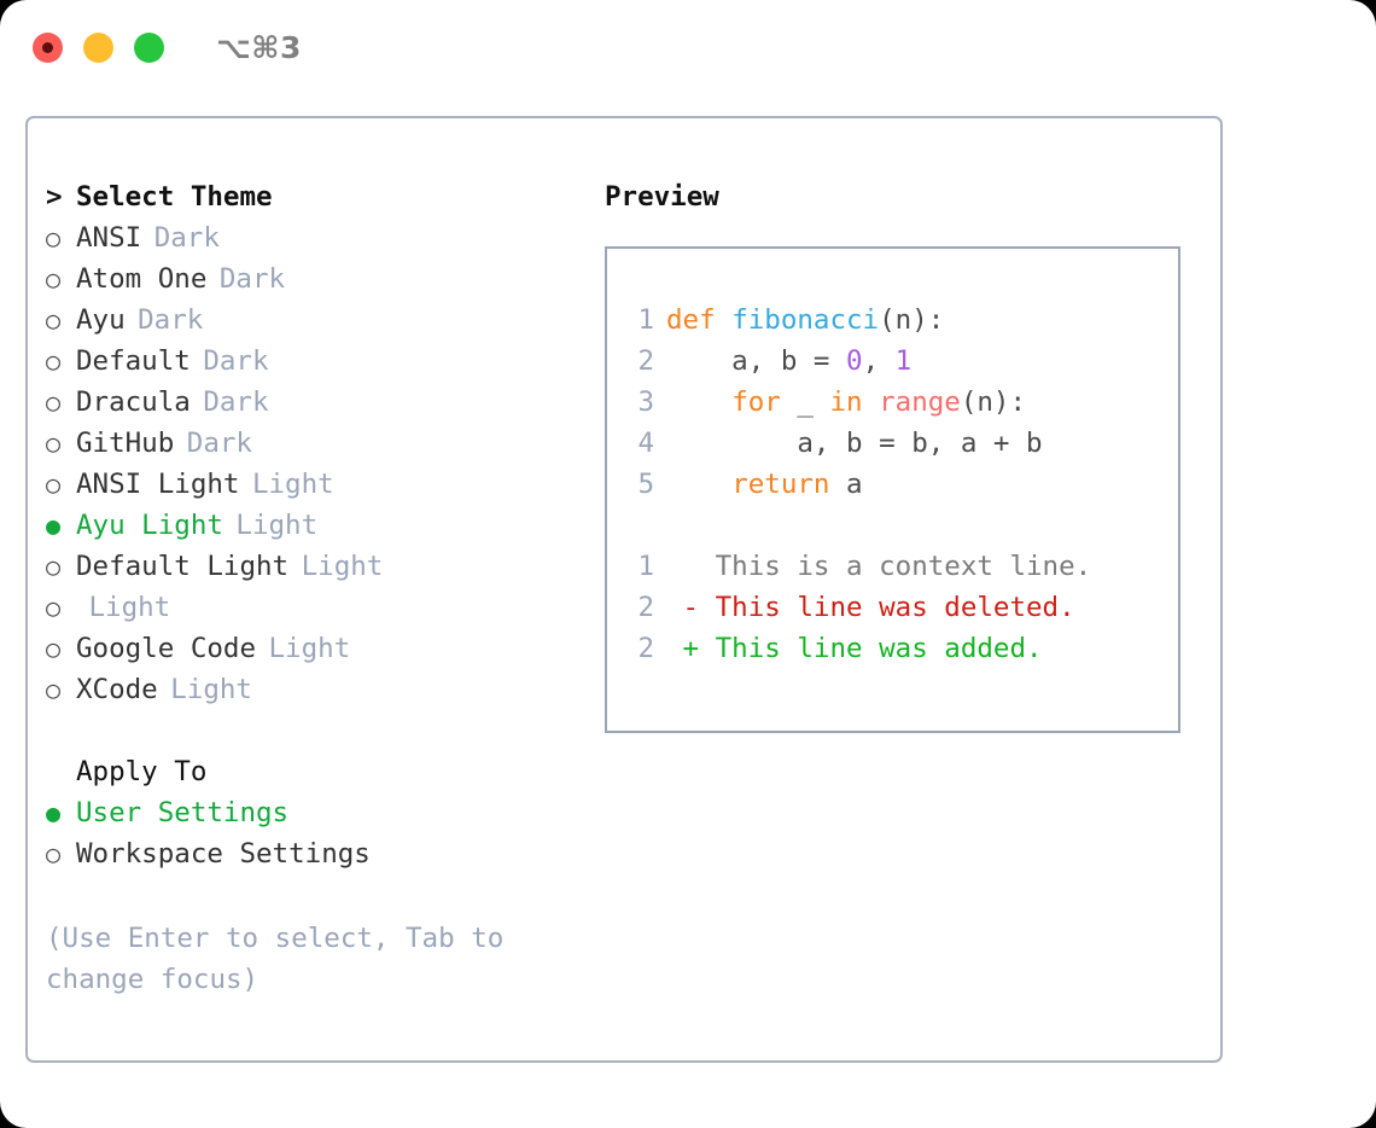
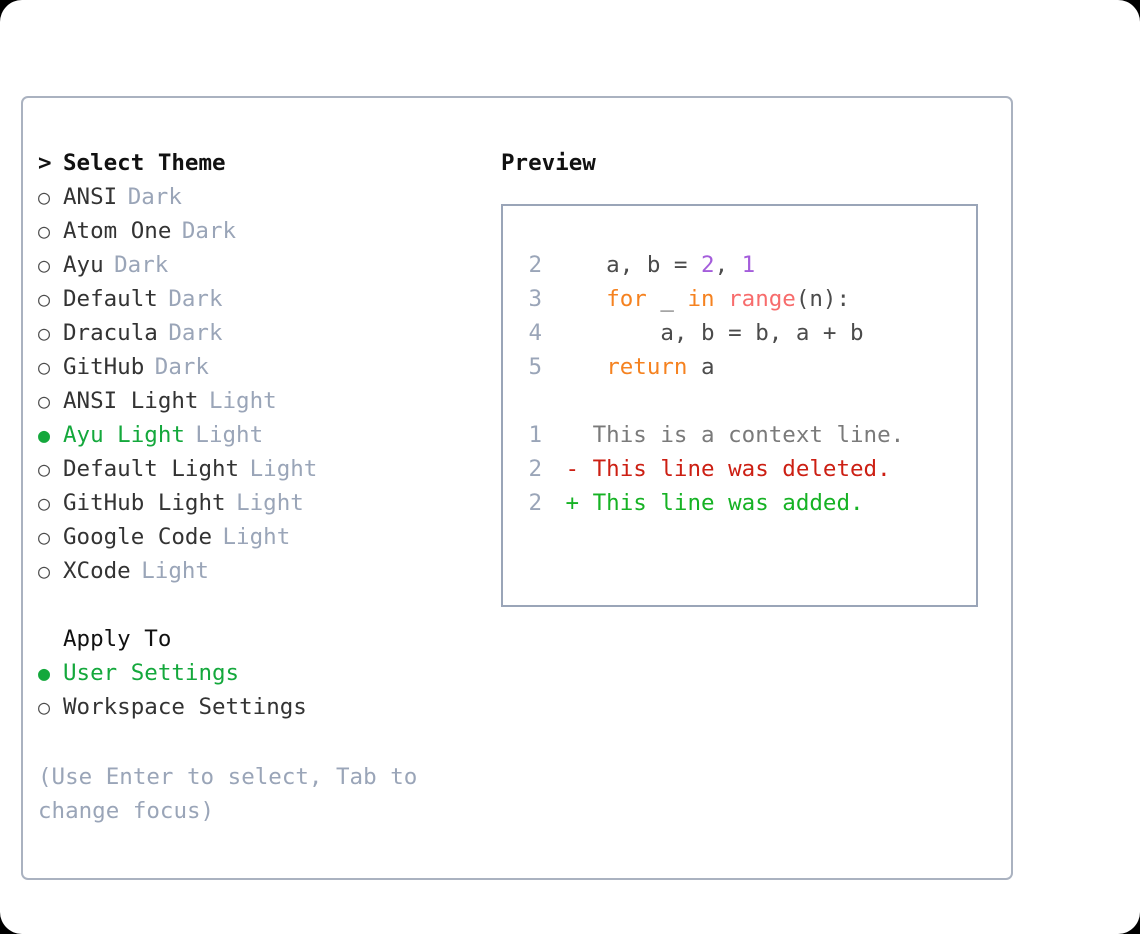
- ⌥⌘3
  >
  Select Theme
  ○
  ANSI
  Dark
  ○
  Atom One
  Dark
  ○
  Ayu
  Dark
  ○
  Default
  Dark
  ○
  Dracula
  Dark
  ○
  GitHub
  Dark
  ○
  ANSI Light
  Light
  ●
  Ayu Light
  Light
  ○
  Default Light
  Light
  ○
+ GitHub Light
  Light
  ○
  Google Code
  Light
  ○
  XCode
  Light
  Apply To
  ●
  User Settings
  ○
  Workspace Settings
  (Use Enter to select, Tab to change focus)
  Preview
- 1 def fibonacci(n):
- 2 a, b = 0, 1
+ 2 a, b = 2, 1
  3 for _ in range(n):
  4 a, b = b, a + b
  5 return a
  1 This is a context line.
  2 - This line was deleted.
  2 + This line was added.
